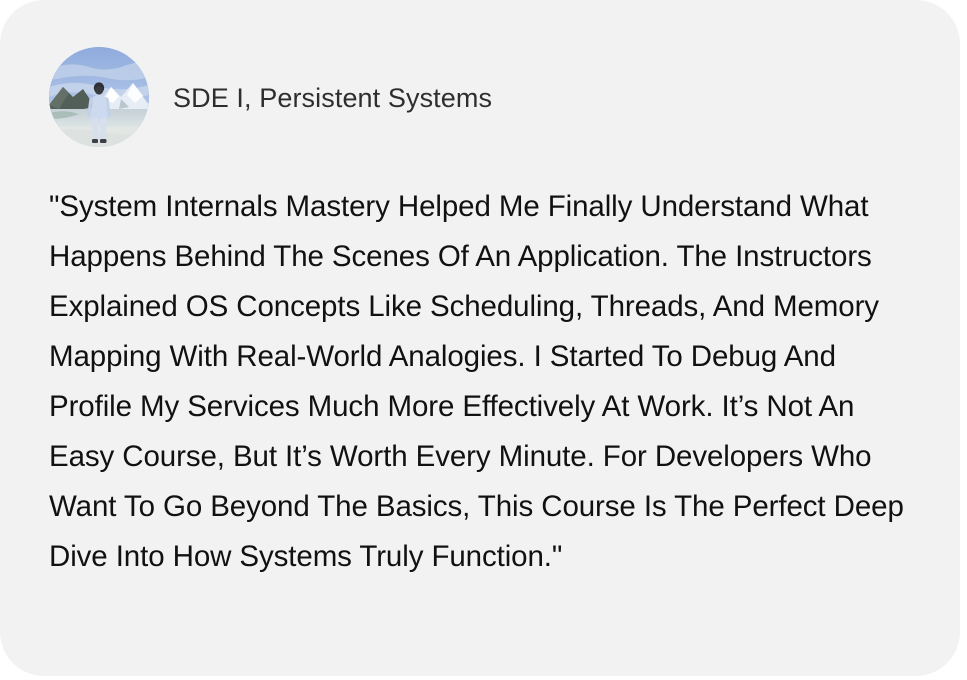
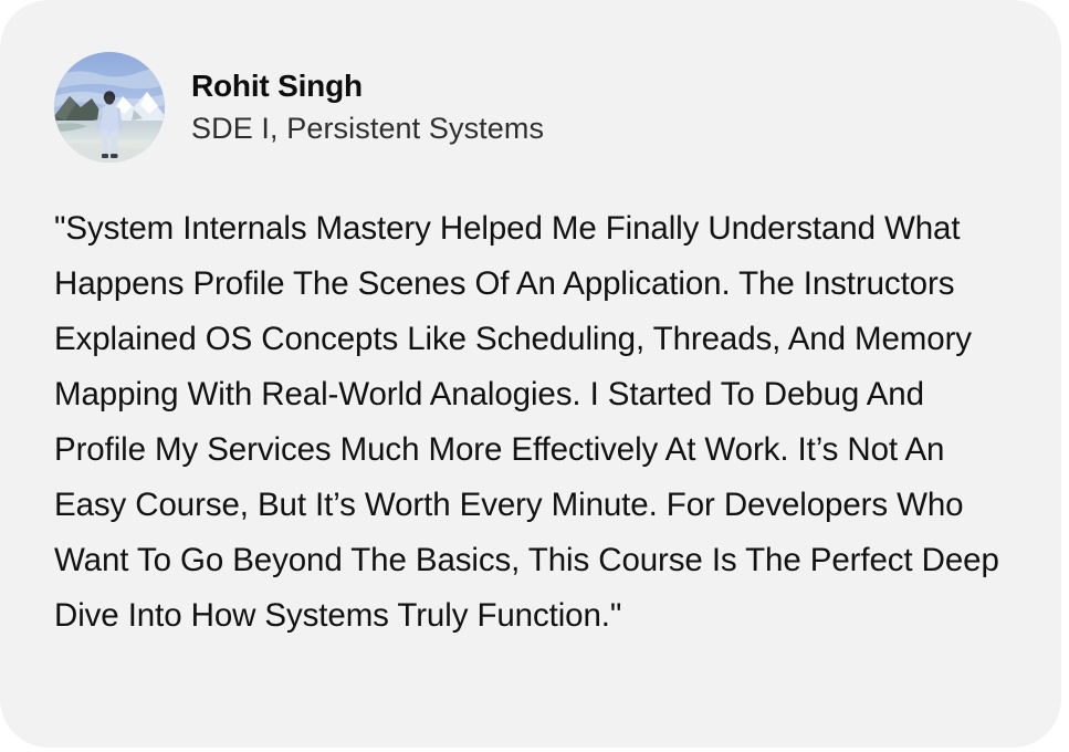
+ Rohit Singh
  SDE I, Persistent Systems
- "System Internals Mastery Helped Me Finally Understand What Happens Behind The Scenes Of An Application. The Instructors Explained OS Concepts Like Scheduling, Threads, And Memory Mapping With Real-World Analogies. I Started To Debug And Profile My Services Much More Effectively At Work. It’s Not An Easy Course, But It’s Worth Every Minute. For Developers Who Want To Go Beyond The Basics, This Course Is The Perfect Deep Dive Into How Systems Truly Function."
+ "System Internals Mastery Helped Me Finally Understand What Happens Profile The Scenes Of An Application. The Instructors Explained OS Concepts Like Scheduling, Threads, And Memory Mapping With Real-World Analogies. I Started To Debug And Profile My Services Much More Effectively At Work. It’s Not An Easy Course, But It’s Worth Every Minute. For Developers Who Want To Go Beyond The Basics, This Course Is The Perfect Deep Dive Into How Systems Truly Function."
